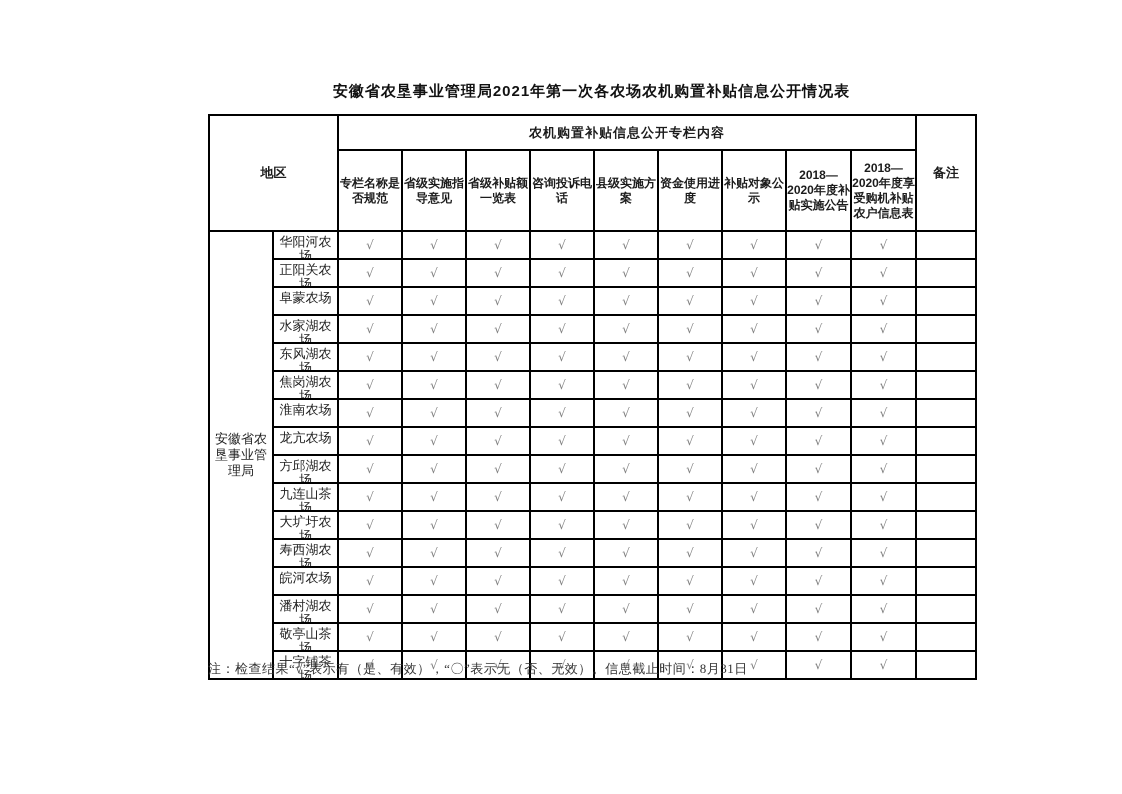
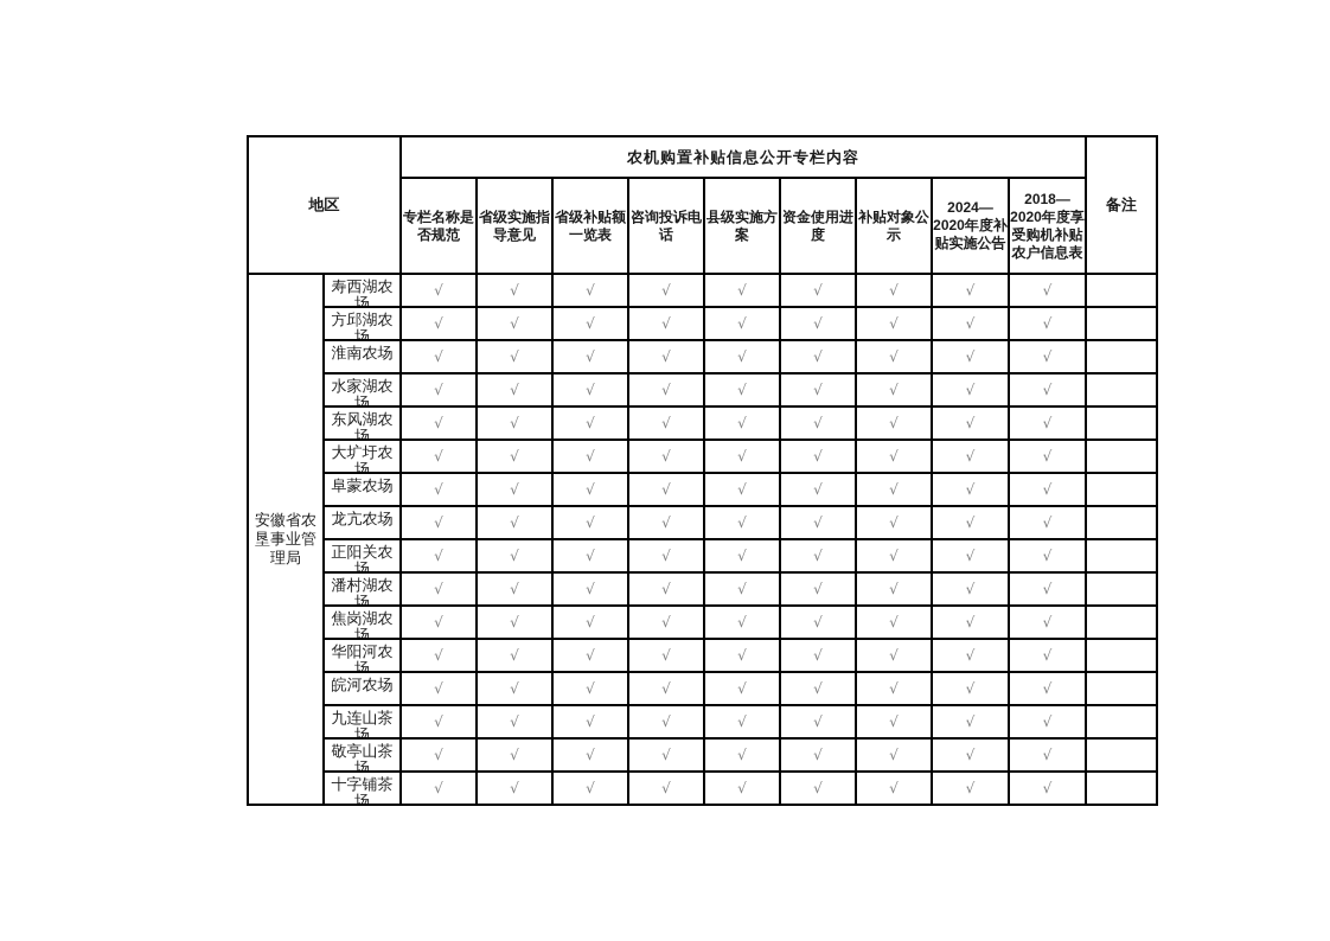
- 安徽省农垦事业管理局2021年第一次各农场农机购置补贴信息公开情况表
  地区	农机购置补贴信息公开专栏内容	备注
- 专栏名称是否规范	省级实施指导意见	省级补贴额一览表	咨询投诉电话	县级实施方案	资金使用进度	补贴对象公示	2018—2020年度补贴实施公告	2018—2020年度享受购机补贴农户信息表
+ 专栏名称是否规范	省级实施指导意见	省级补贴额一览表	咨询投诉电话	县级实施方案	资金使用进度	补贴对象公示	2024—2020年度补贴实施公告	2018—2020年度享受购机补贴农户信息表
- 安徽省农垦事业管理局	华阳河农场	√	√	√	√	√	√	√	√	√
+ 安徽省农垦事业管理局	寿西湖农场	√	√	√	√	√	√	√	√	√
- 正阳关农场	√	√	√	√	√	√	√	√	√
+ 方邱湖农场	√	√	√	√	√	√	√	√	√
- 阜蒙农场	√	√	√	√	√	√	√	√	√
+ 淮南农场	√	√	√	√	√	√	√	√	√
  水家湖农场	√	√	√	√	√	√	√	√	√
  东风湖农场	√	√	√	√	√	√	√	√	√
- 焦岗湖农场	√	√	√	√	√	√	√	√	√
+ 大圹圩农场	√	√	√	√	√	√	√	√	√
- 淮南农场	√	√	√	√	√	√	√	√	√
+ 阜蒙农场	√	√	√	√	√	√	√	√	√
  龙亢农场	√	√	√	√	√	√	√	√	√
- 方邱湖农场	√	√	√	√	√	√	√	√	√
+ 正阳关农场	√	√	√	√	√	√	√	√	√
- 九连山茶场	√	√	√	√	√	√	√	√	√
+ 潘村湖农场	√	√	√	√	√	√	√	√	√
- 大圹圩农场	√	√	√	√	√	√	√	√	√
+ 焦岗湖农场	√	√	√	√	√	√	√	√	√
- 寿西湖农场	√	√	√	√	√	√	√	√	√
+ 华阳河农场	√	√	√	√	√	√	√	√	√
  皖河农场	√	√	√	√	√	√	√	√	√
- 潘村湖农场	√	√	√	√	√	√	√	√	√
+ 九连山茶场	√	√	√	√	√	√	√	√	√
  敬亭山茶场	√	√	√	√	√	√	√	√	√
  十字铺茶场	√	√	√	√	√	√	√	√	√
- 注：检查结果“√”表示有（是、有效），“〇”表示无（否、无效）。信息截止时间：8月31日
